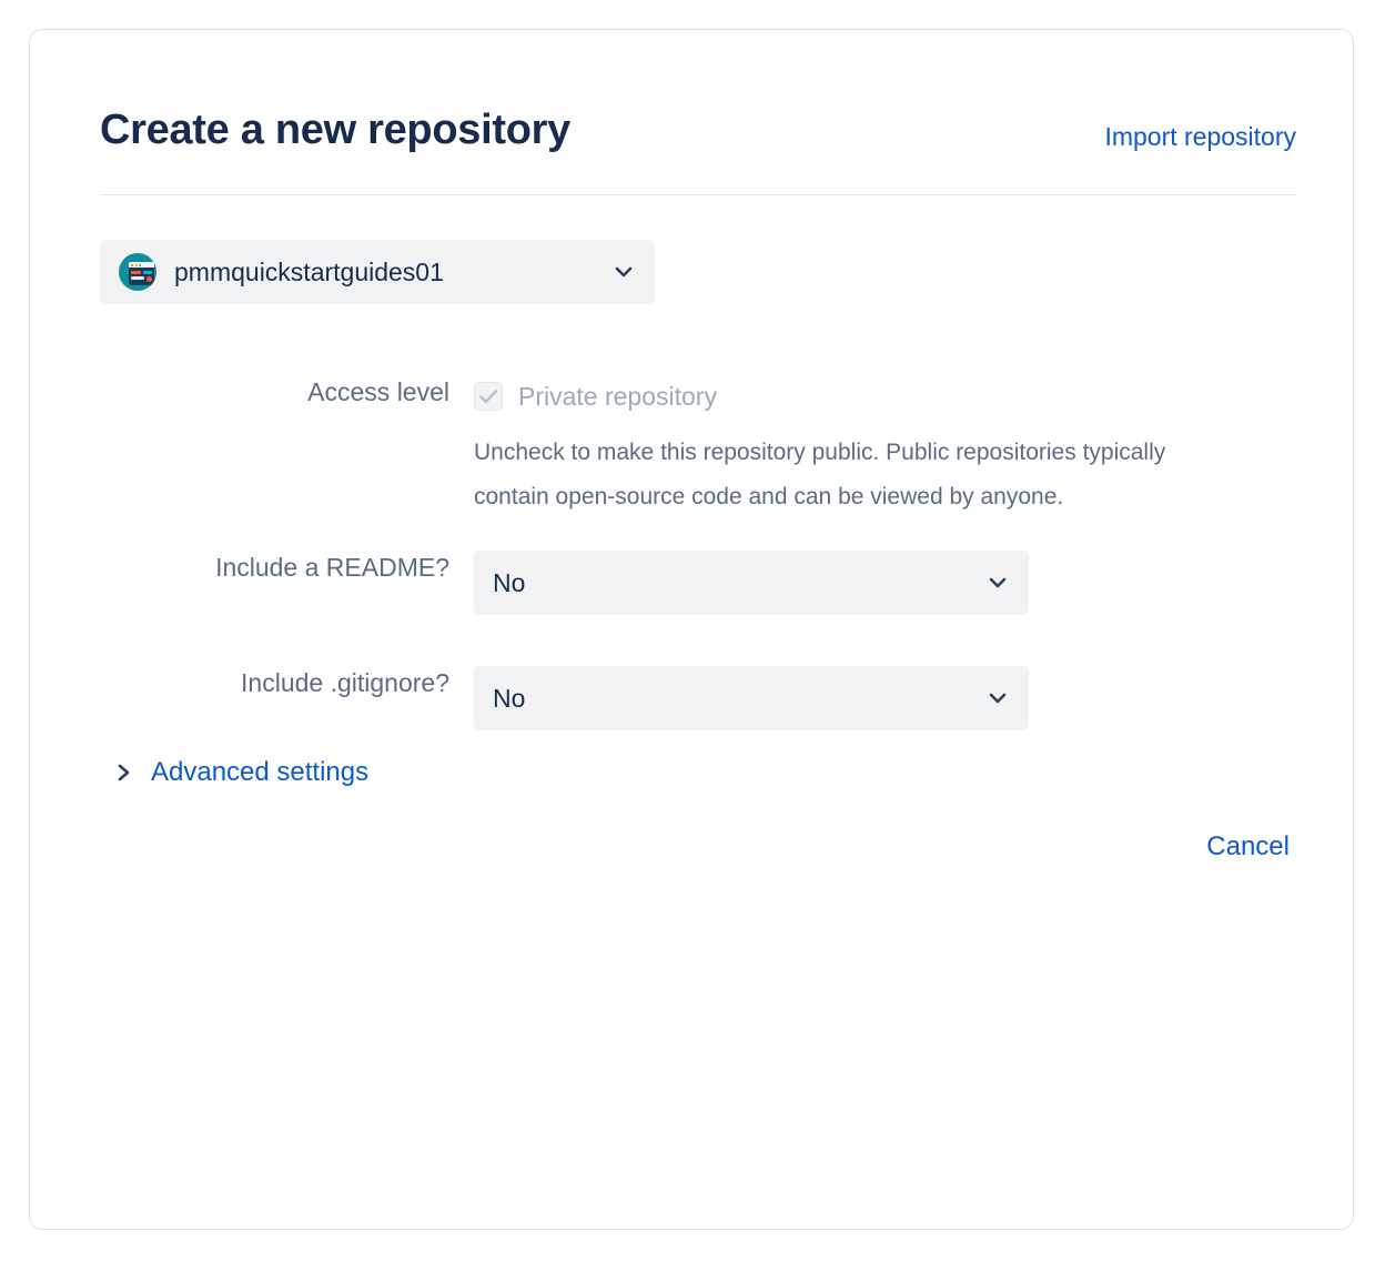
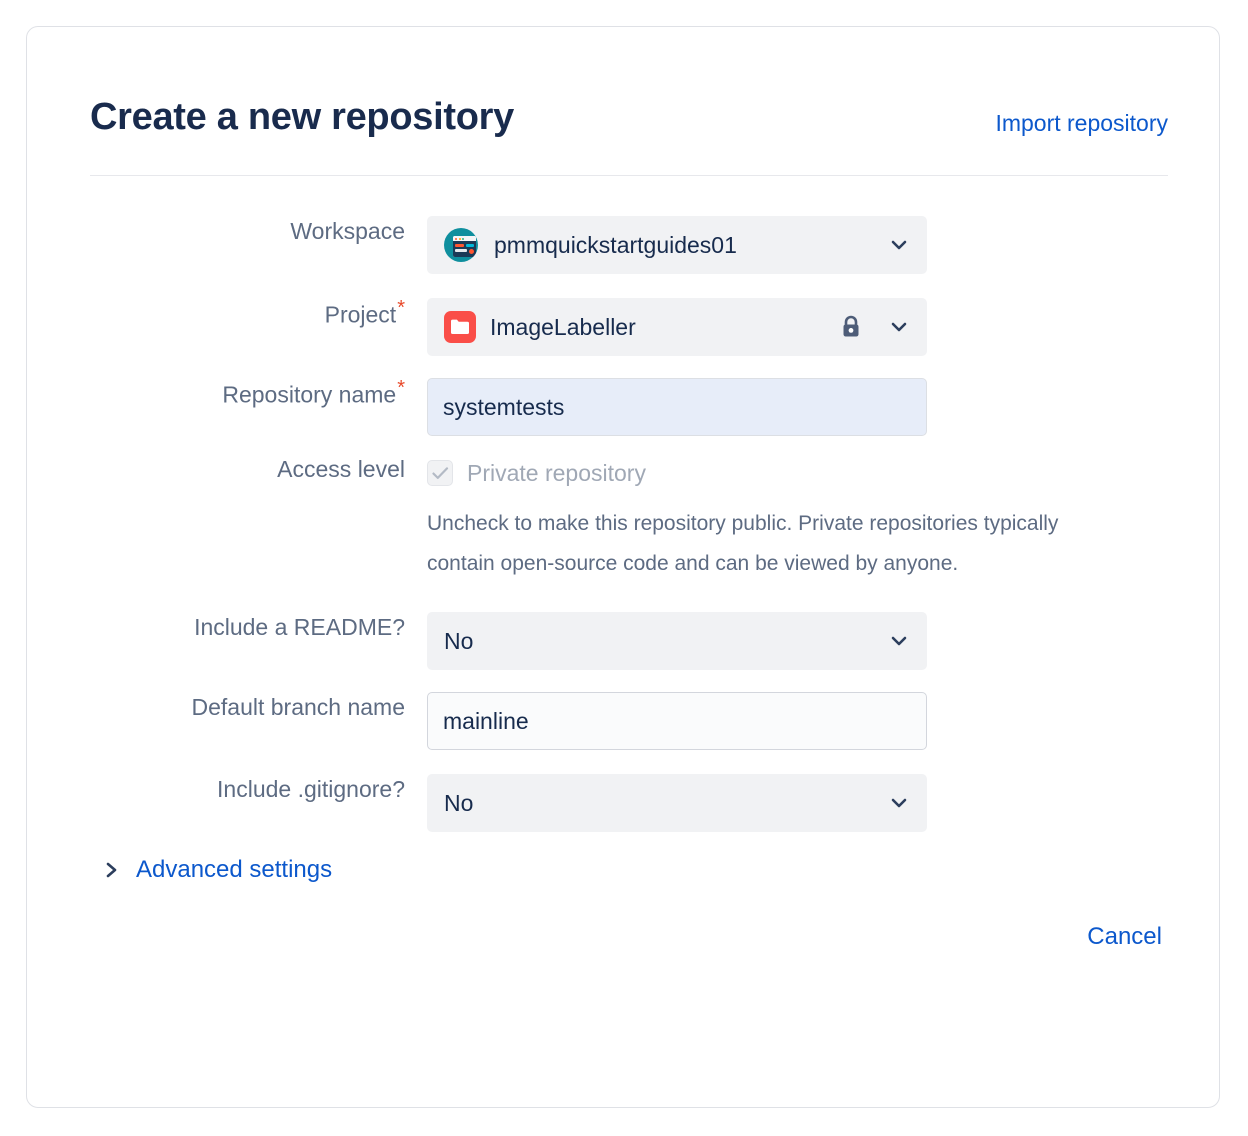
  Create a new repository
  Import repository
+ Workspace
  pmmquickstartguides01
+ Project*
+ ImageLabeller
+ Repository name*
+ systemtests
  Access level
  Private repository
- Uncheck to make this repository public. Public repositories typically contain open-source code and can be viewed by anyone.
+ Uncheck to make this repository public. Private repositories typically contain open-source code and can be viewed by anyone.
  Include a README?
  No
+ Default branch name
+ mainline
  Include .gitignore?
  No
  Advanced settings
  Cancel
